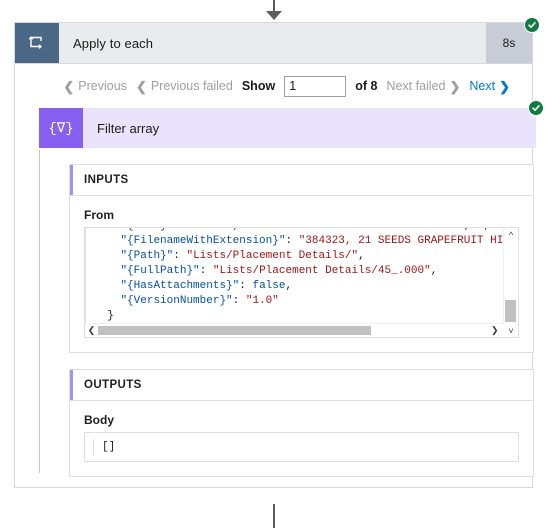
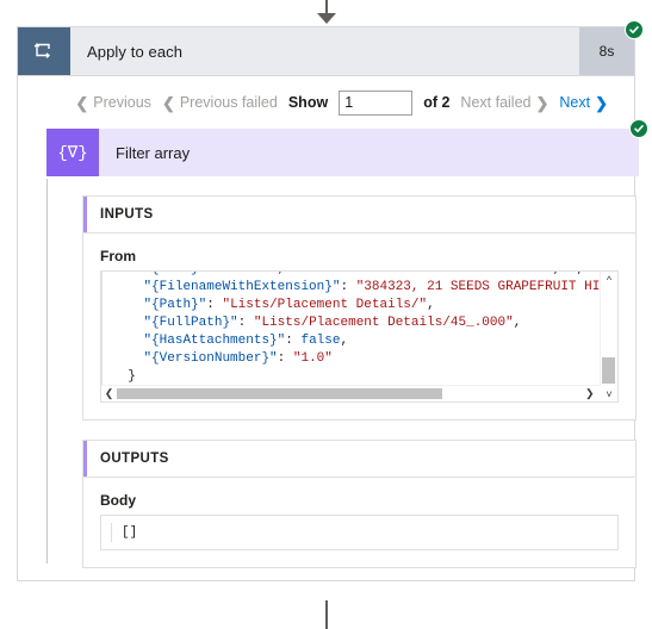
  Apply to each
  8s
  ❮
  Previous
  ❮
  Previous failed
  Show
  1
- of 8
+ of 2
  Next failed
  ❯
  Next
  ❯
  {∇}
  Filter array
  INPUTS
  From
  "{FilenameWithExtension}": "384323, 21 SEEDS GRAPEFRUIT HI "{Path}": "Lists/Placement Details/", "{FullPath}": "Lists/Placement Details/45_.000", "{HasAttachments}": false, "{VersionNumber}": "1.0" }
  ^
  ❮
  ❯
  ˅
  OUTPUTS
  Body
  []
